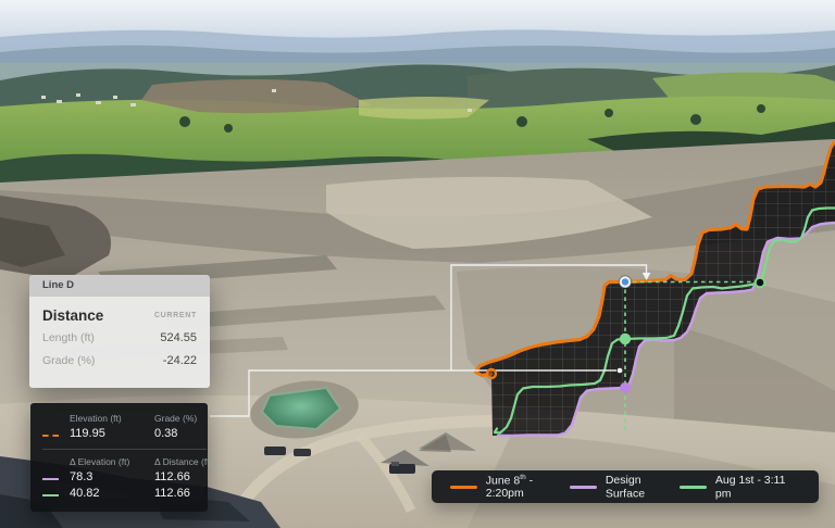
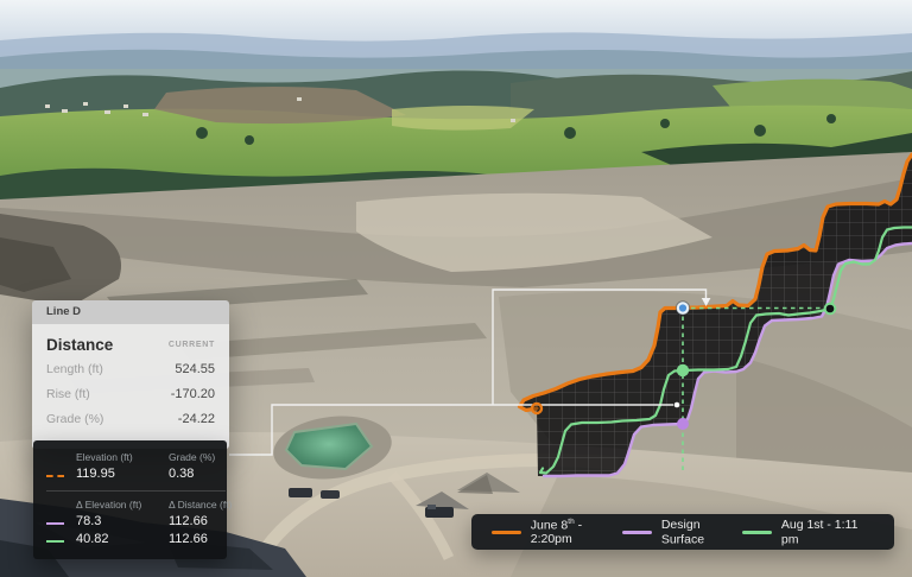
  Line D
  Distance
  Length (ft)
  524.55
+ Rise (ft)
+ -170.20
  Grade (%)
  -24.22
  Elevation (ft)
  Grade (%)
  119.95
  0.38
  Δ Elevation (ft)
  Δ Distance (ft)
  78.3
  112.66
  40.82
  112.66
  June 8 - 2:20pm
  Design Surface
- Aug 1st - 3:11 pm
+ Aug 1st - 1:11 pm
